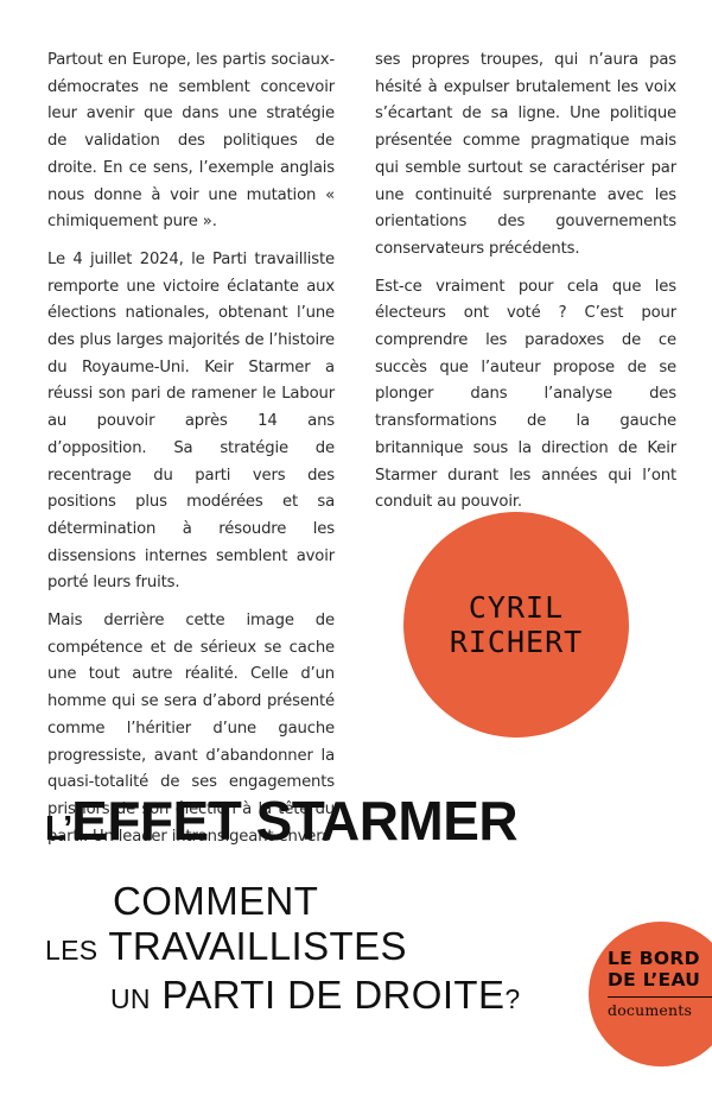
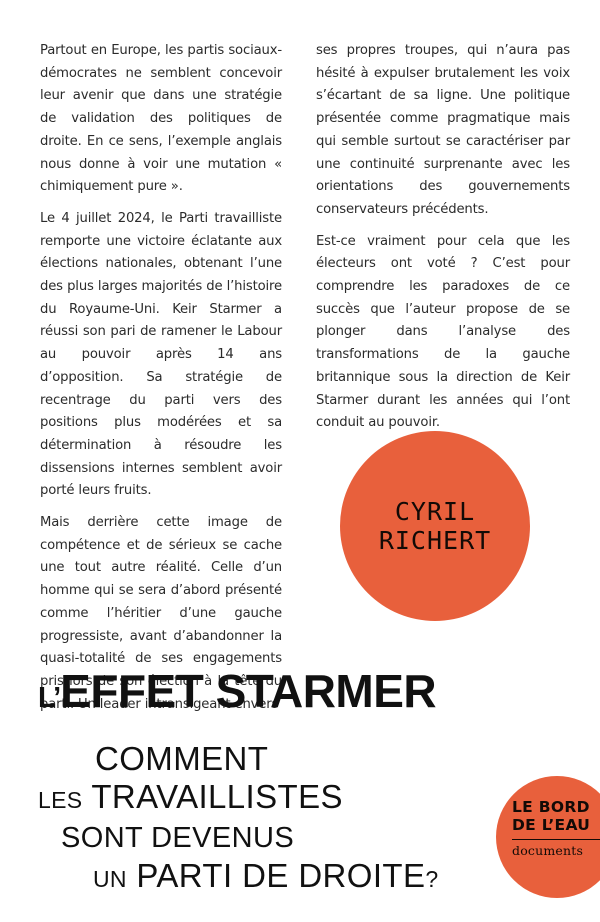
  Partout en Europe, les partis sociaux-démocrates ne semblent concevoir leur avenir que dans une stratégie de validation des politiques de droite. En ce sens, l’exemple anglais nous donne à voir une mutation « chimiquement pure ».
  Le 4 juillet 2024, le Parti travailliste remporte une victoire éclatante aux élections nationales, obtenant l’une des plus larges majorités de l’histoire du Royaume-Uni. Keir Starmer a réussi son pari de ramener le Labour au pouvoir après 14 ans d’opposition. Sa stratégie de recentrage du parti vers des positions plus modérées et sa détermination à résoudre les dissensions internes semblent avoir porté leurs fruits.
  Mais derrière cette image de compétence et de sérieux se cache une tout autre réalité. Celle d’un homme qui se sera d’abord présenté comme l’héritier d’une gauche progressiste, avant d’abandonner la quasi-totalité de ses engagements pris lors de son élection à la tête du parti. Un leader intransigeant envers
  ses propres troupes, qui n’aura pas hésité à expulser brutalement les voix s’écartant de sa ligne. Une politique présentée comme pragmatique mais qui semble surtout se caractériser par une continuité surprenante avec les orientations des gouvernements conservateurs précédents.
  Est-ce vraiment pour cela que les électeurs ont voté ? C’est pour comprendre les paradoxes de ce succès que l’auteur propose de se plonger dans l’analyse des transformations de la gauche britannique sous la direction de Keir Starmer durant les années qui l’ont conduit au pouvoir.
  CYRIL
  RICHERT
  L’EFFET STARMER
  COMMENT
  LES TRAVAILLISTES
+ SONT DEVENUS
  UN PARTI DE DROITE?
  LE BORD
  DE L’EAU
  documents
